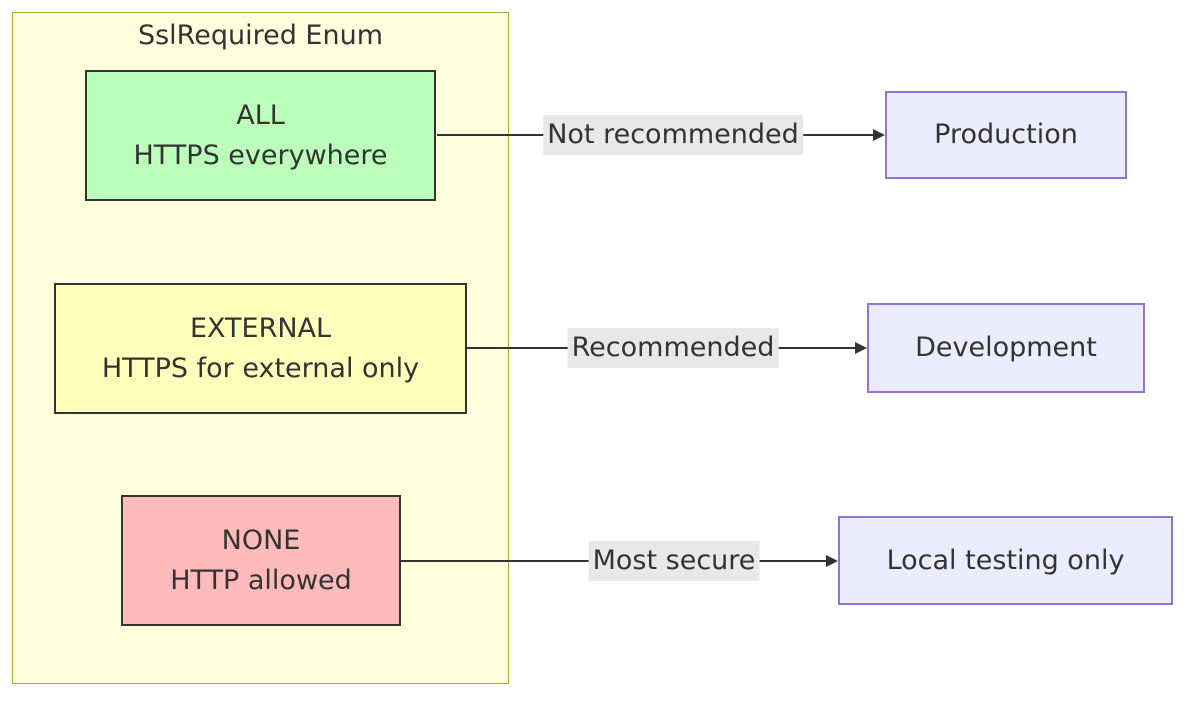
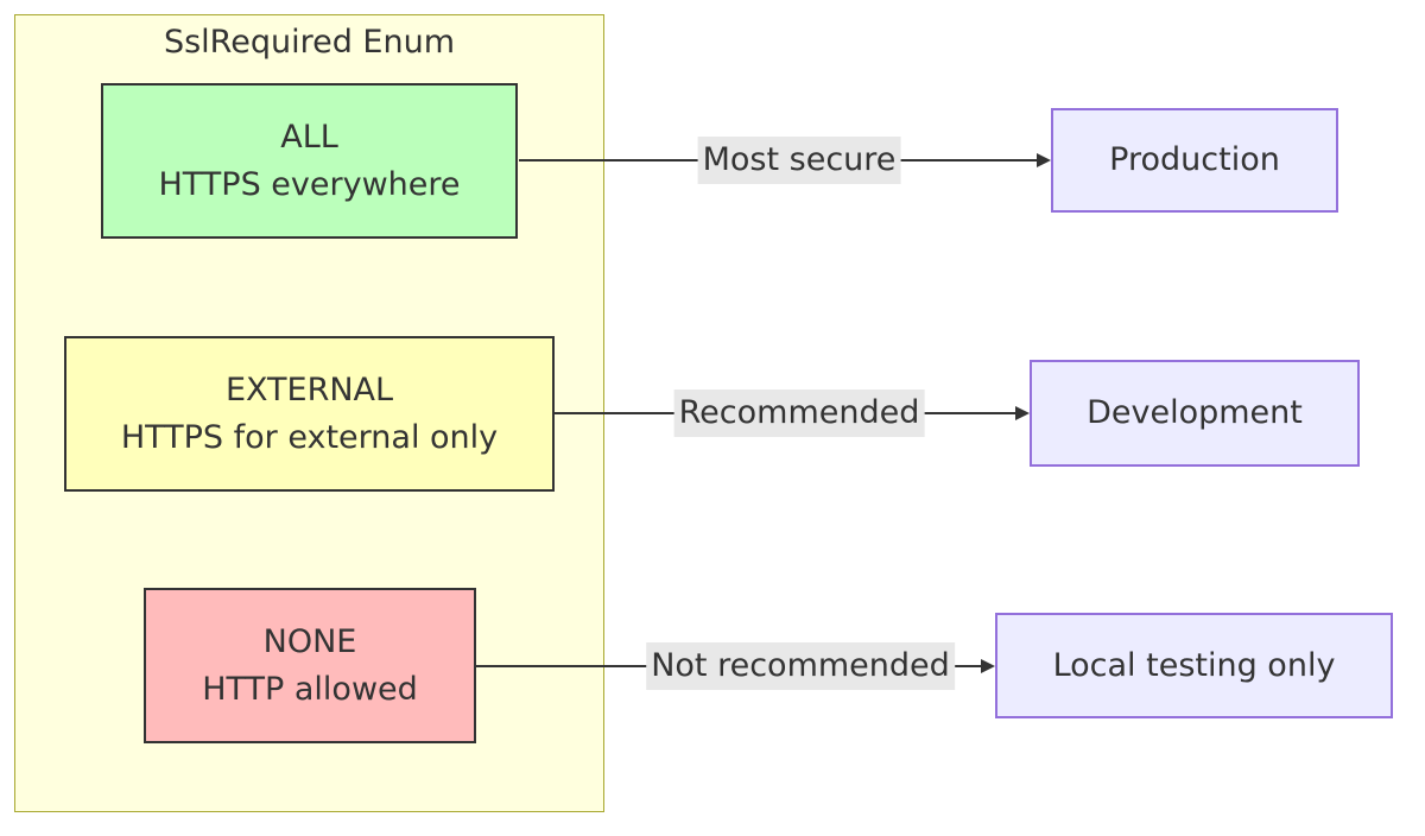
  SslRequired Enum
  ALL
  HTTPS everywhere
  EXTERNAL
  HTTPS for external only
  NONE
  HTTP allowed
- Not recommended
+ Most secure
  Recommended
- Most secure
+ Not recommended
  Production
  Development
  Local testing only
